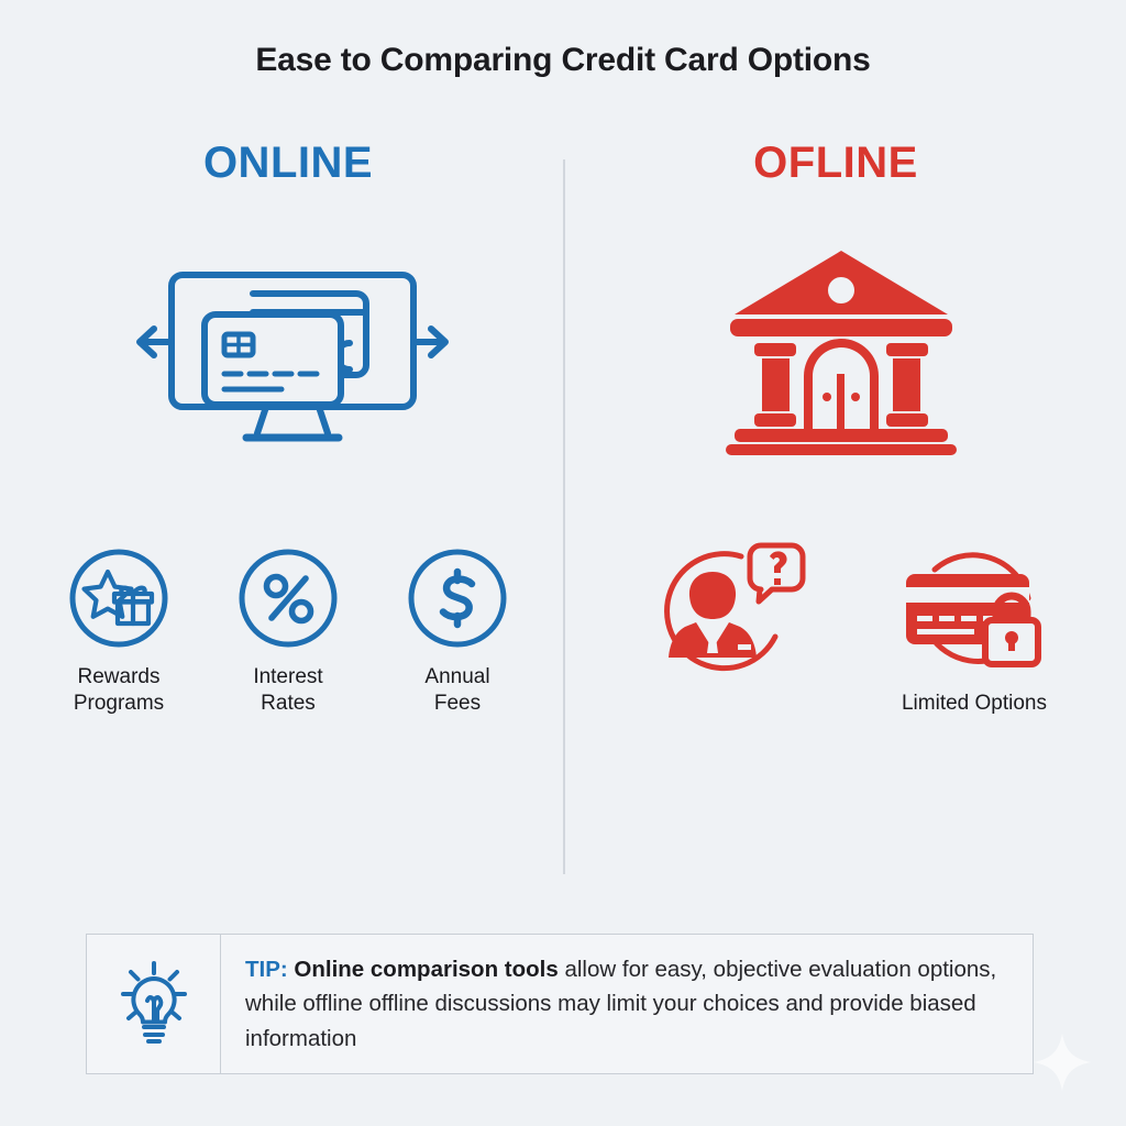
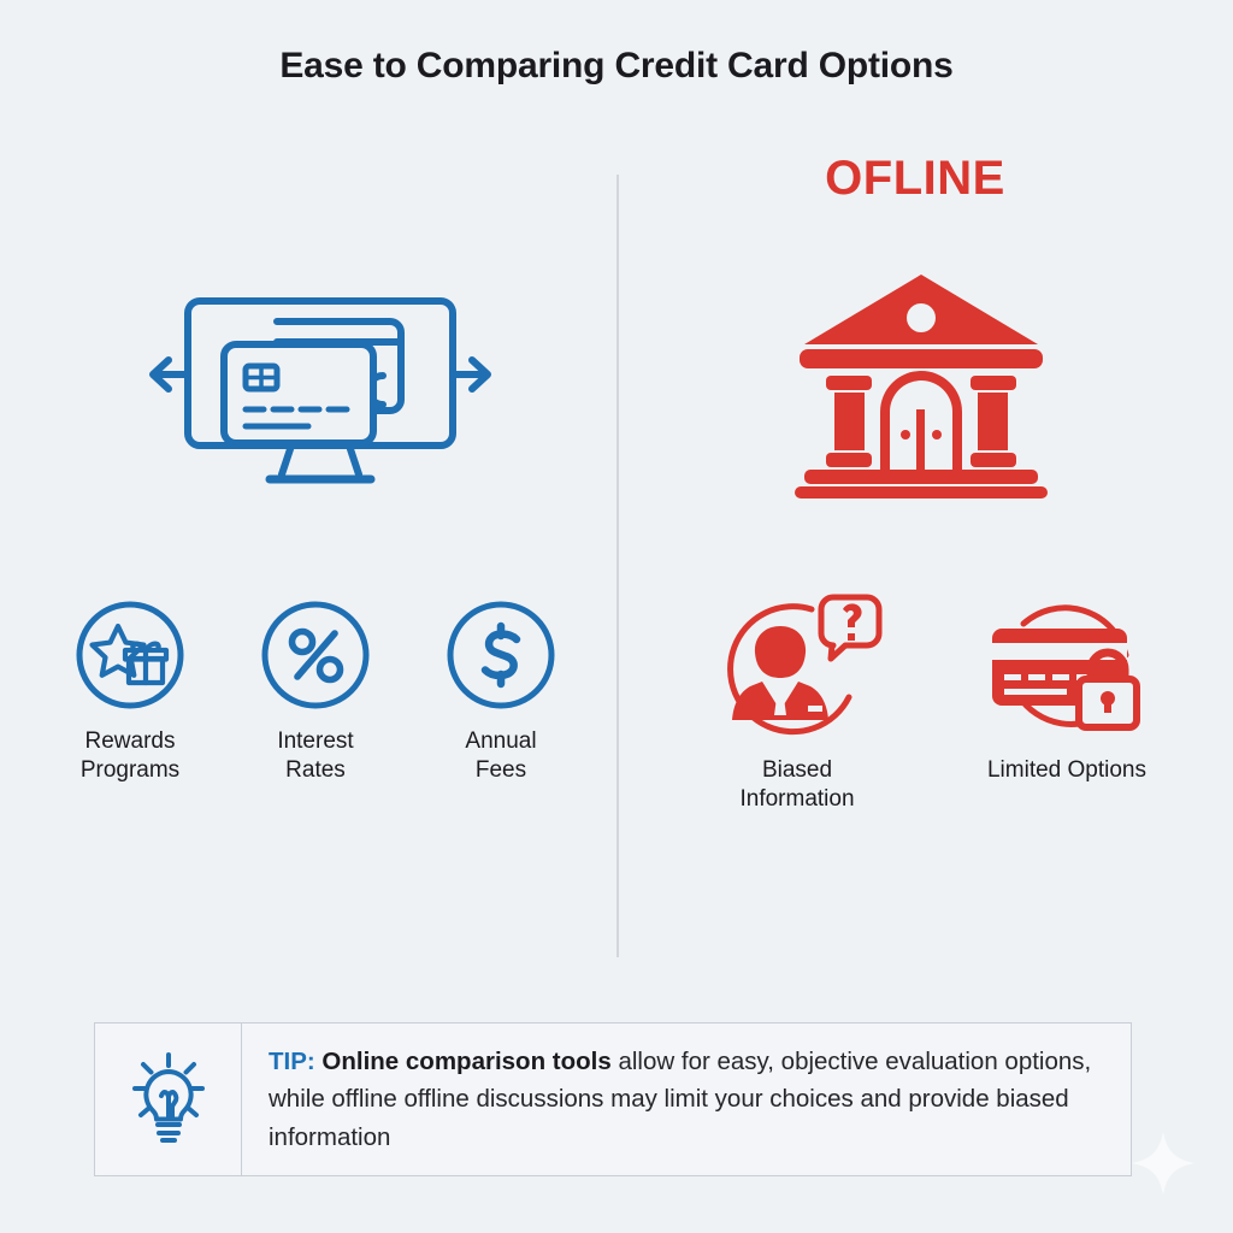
  Ease to Comparing Credit Card Options
- ONLINE
  OFLINE
  Rewards
  Programs
  Interest
  Rates
  Annual
  Fees
+ Biased
+ Information
  Limited Options
  TIP: Online comparison tools allow for easy, objective evaluation options, while offline offline discussions may limit your choices and provide biased information
